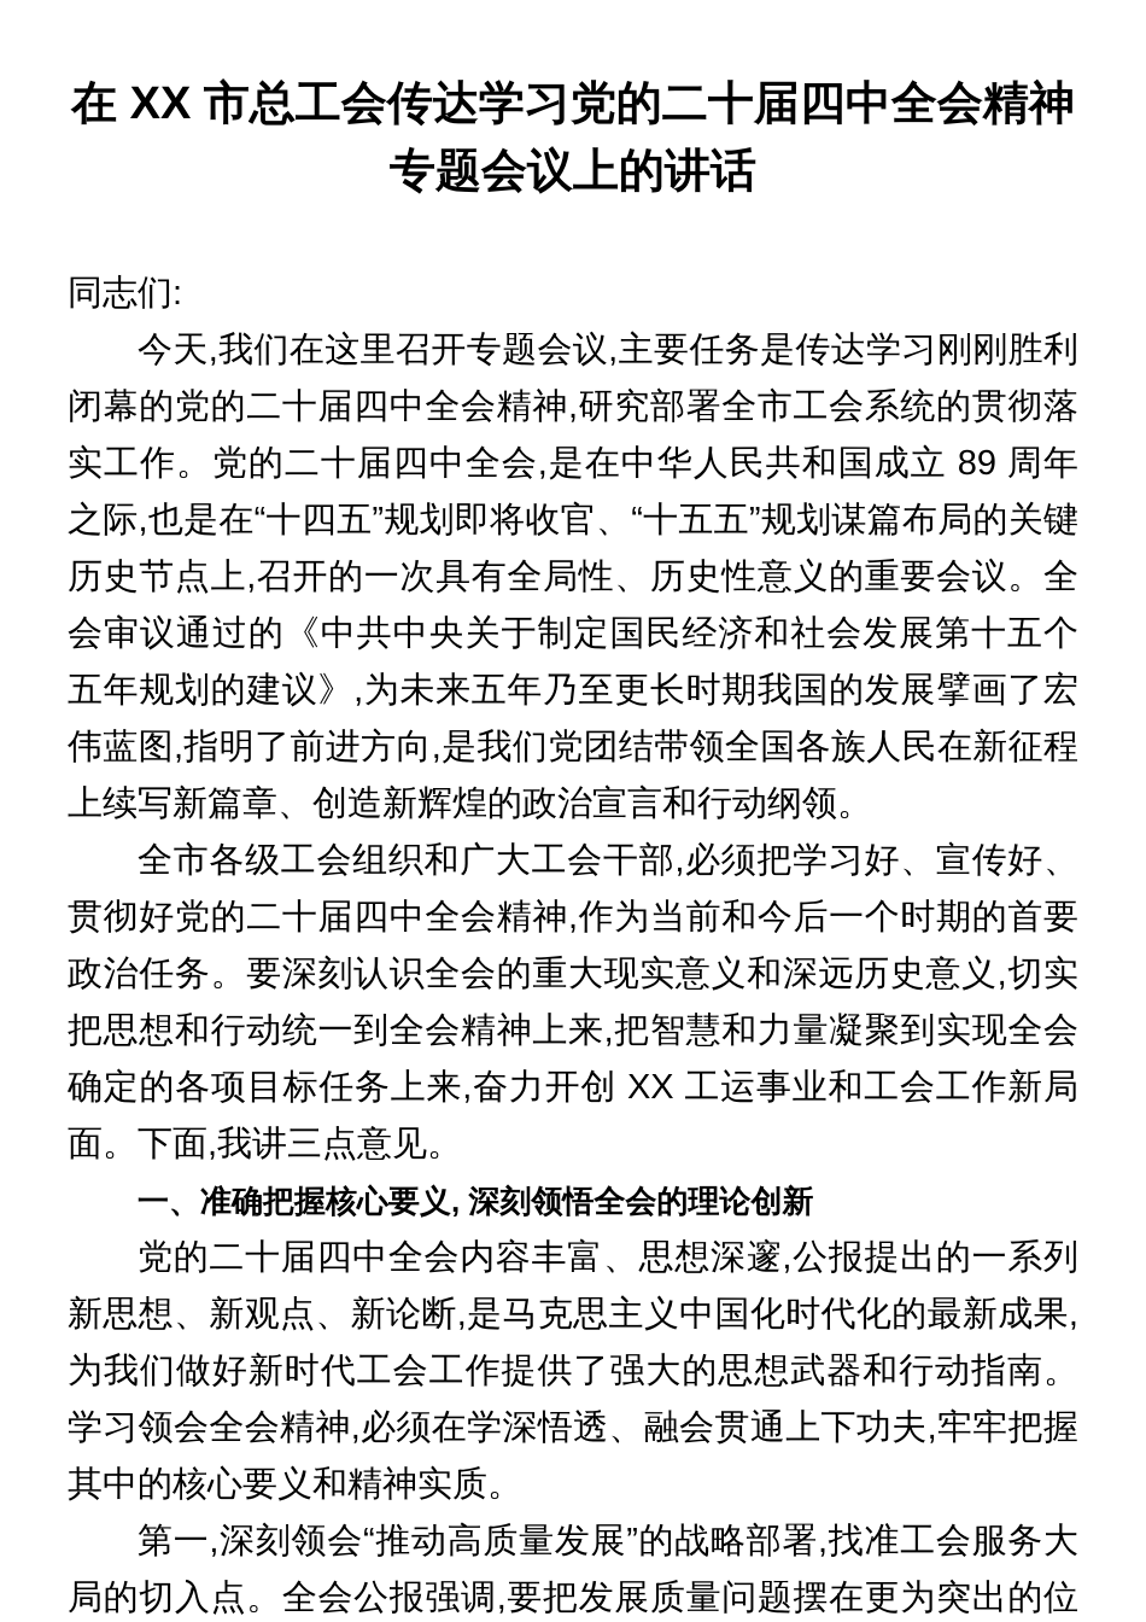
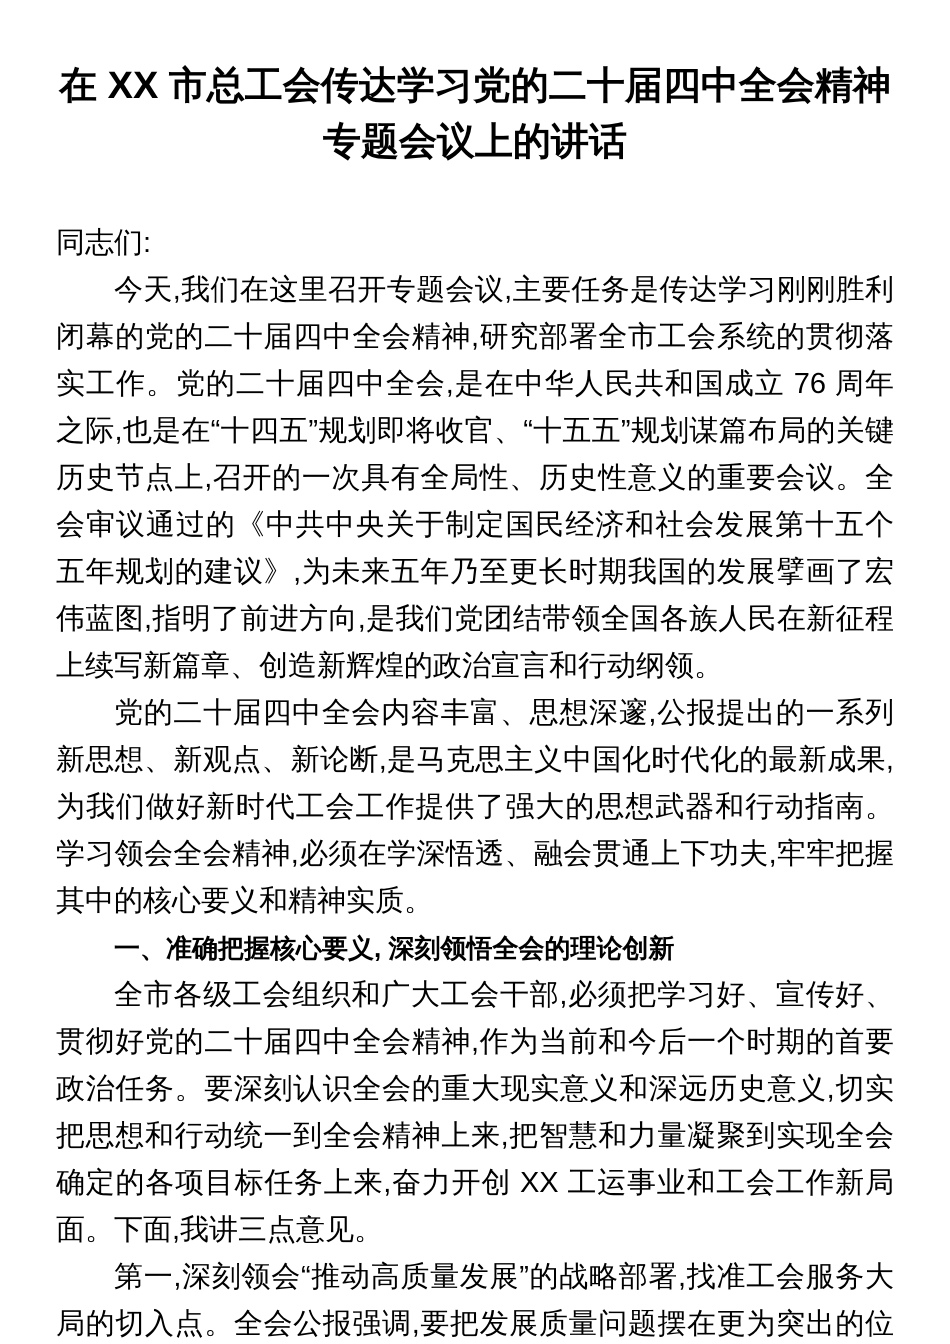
  在 XX 市总工会传达学习党的二十届四中全会精神专题会议上的讲话
  同志们:
- 今天,我们在这里召开专题会议,主要任务是传达学习刚刚胜利闭幕的党的二十届四中全会精神,研究部署全市工会系统的贯彻落实工作。党的二十届四中全会,是在中华人民共和国成立 89 周年之际,也是在“十四五”规划即将收官、“十五五”规划谋篇布局的关键历史节点上,召开的一次具有全局性、历史性意义的重要会议。全会审议通过的《中共中央关于制定国民经济和社会发展第十五个五年规划的建议》,为未来五年乃至更长时期我国的发展擘画了宏伟蓝图,指明了前进方向,是我们党团结带领全国各族人民在新征程上续写新篇章、创造新辉煌的政治宣言和行动纲领。
+ 今天,我们在这里召开专题会议,主要任务是传达学习刚刚胜利闭幕的党的二十届四中全会精神,研究部署全市工会系统的贯彻落实工作。党的二十届四中全会,是在中华人民共和国成立 76 周年之际,也是在“十四五”规划即将收官、“十五五”规划谋篇布局的关键历史节点上,召开的一次具有全局性、历史性意义的重要会议。全会审议通过的《中共中央关于制定国民经济和社会发展第十五个五年规划的建议》,为未来五年乃至更长时期我国的发展擘画了宏伟蓝图,指明了前进方向,是我们党团结带领全国各族人民在新征程上续写新篇章、创造新辉煌的政治宣言和行动纲领。
- 全市各级工会组织和广大工会干部,必须把学习好、宣传好、贯彻好党的二十届四中全会精神,作为当前和今后一个时期的首要政治任务。要深刻认识全会的重大现实意义和深远历史意义,切实把思想和行动统一到全会精神上来,把智慧和力量凝聚到实现全会确定的各项目标任务上来,奋力开创 XX 工运事业和工会工作新局面。下面,我讲三点意见。
+ 党的二十届四中全会内容丰富、思想深邃,公报提出的一系列新思想、新观点、新论断,是马克思主义中国化时代化的最新成果,为我们做好新时代工会工作提供了强大的思想武器和行动指南。学习领会全会精神,必须在学深悟透、融会贯通上下功夫,牢牢把握其中的核心要义和精神实质。
  一、准确把握核心要义, 深刻领悟全会的理论创新
- 党的二十届四中全会内容丰富、思想深邃,公报提出的一系列新思想、新观点、新论断,是马克思主义中国化时代化的最新成果,为我们做好新时代工会工作提供了强大的思想武器和行动指南。学习领会全会精神,必须在学深悟透、融会贯通上下功夫,牢牢把握其中的核心要义和精神实质。
+ 全市各级工会组织和广大工会干部,必须把学习好、宣传好、贯彻好党的二十届四中全会精神,作为当前和今后一个时期的首要政治任务。要深刻认识全会的重大现实意义和深远历史意义,切实把思想和行动统一到全会精神上来,把智慧和力量凝聚到实现全会确定的各项目标任务上来,奋力开创 XX 工运事业和工会工作新局面。下面,我讲三点意见。
  第一,深刻领会“推动高质量发展”的战略部署,找准工会服务大局的切入点。全会公报强调,要把发展质量问题摆在更为突出的位
